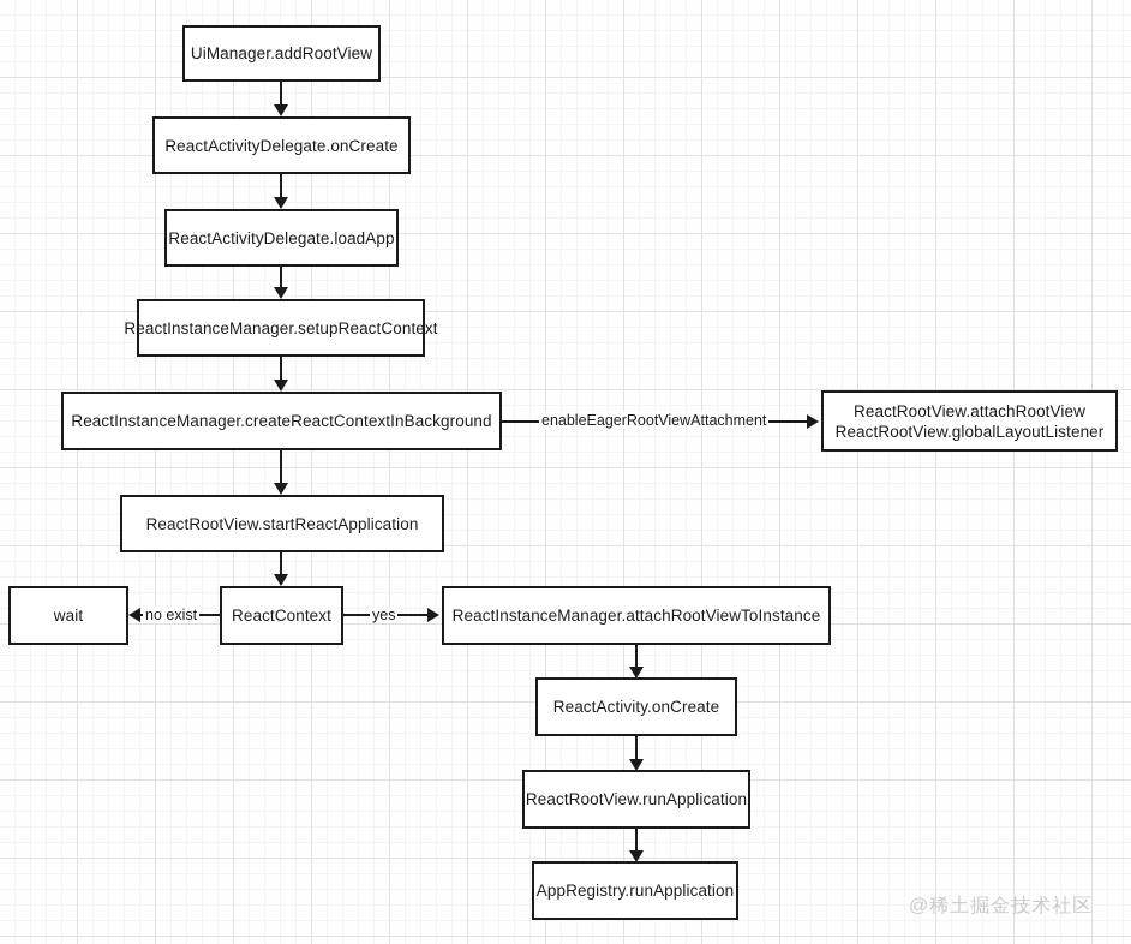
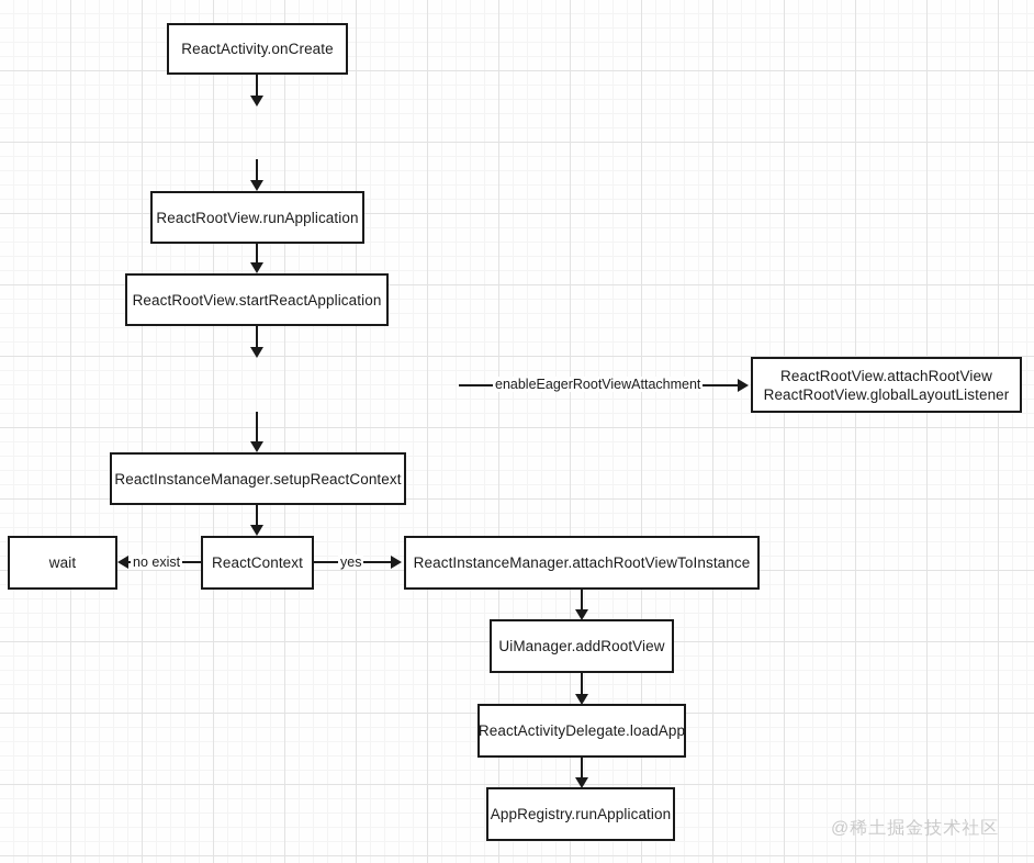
- UiManager.addRootView
+ ReactActivity.onCreate
- ReactActivityDelegate.onCreate
- ReactActivityDelegate.loadApp
+ ReactRootView.runApplication
- ReactInstanceManager.setupReactContext
+ ReactRootView.startReactApplication
- ReactInstanceManager.createReactContextInBackground
  ReactRootView.attachRootView
  ReactRootView.globalLayoutListener
- ReactRootView.startReactApplication
+ ReactInstanceManager.setupReactContext
  wait
  ReactContext
  ReactInstanceManager.attachRootViewToInstance
- ReactActivity.onCreate
+ UiManager.addRootView
- ReactRootView.runApplication
+ ReactActivityDelegate.loadApp
  AppRegistry.runApplication
  enableEagerRootViewAttachment
  no exist
  yes
  @稀土掘金技术社区
